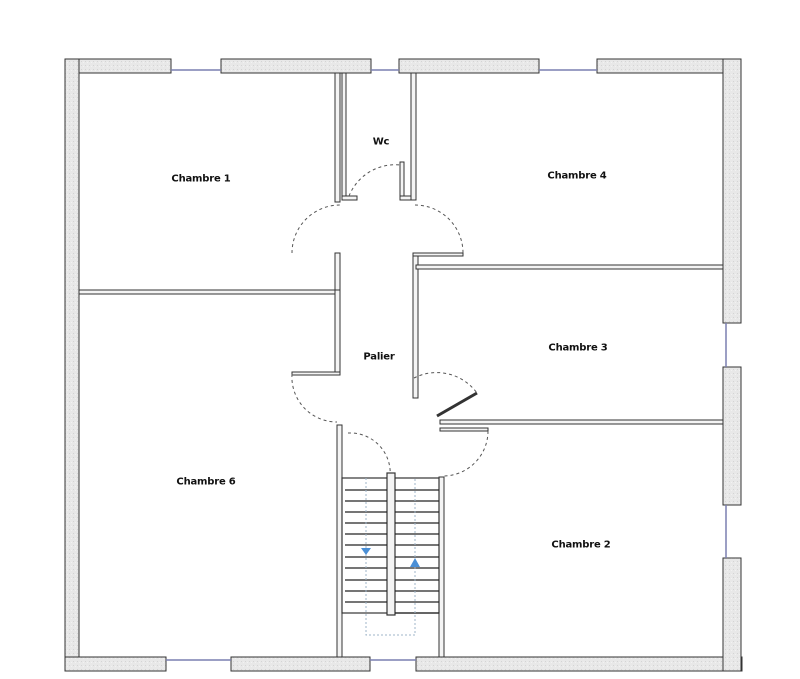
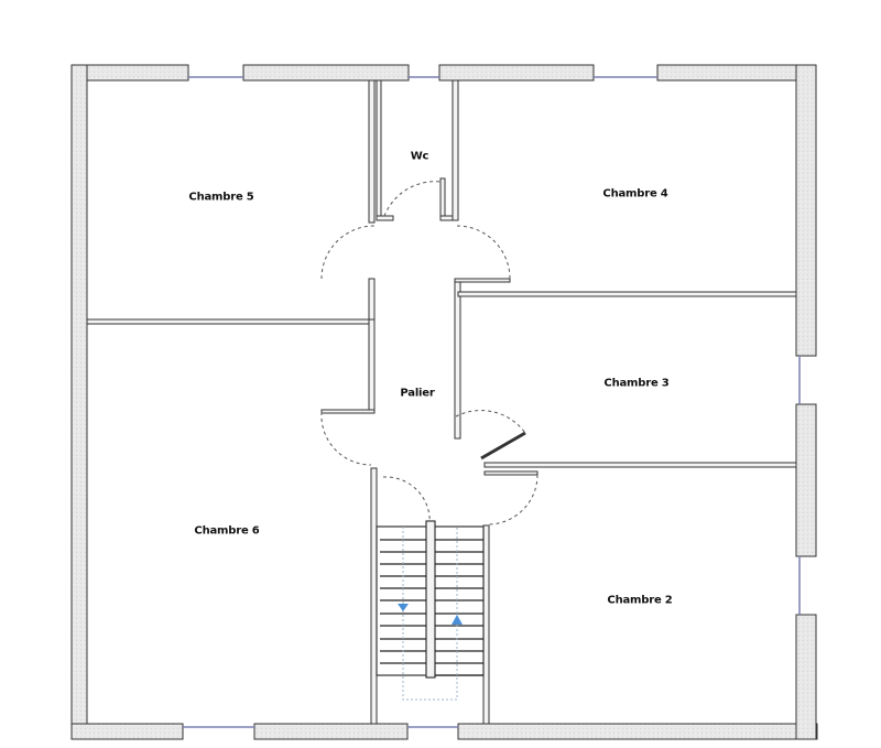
- Chambre 1
+ Chambre 5
  Wc
  Chambre 4
  Palier
  Chambre 3
  Chambre 6
  Chambre 2
